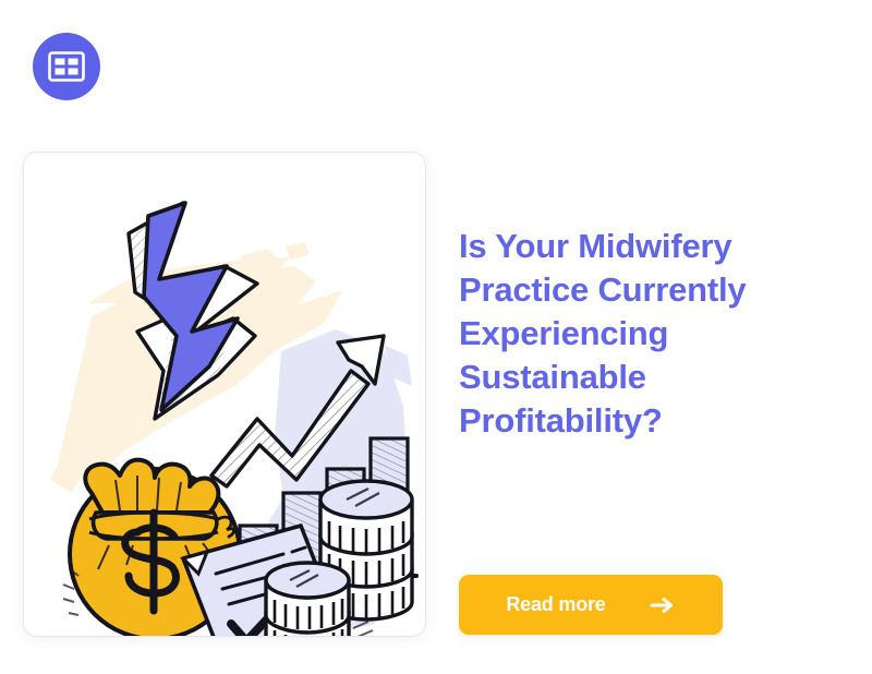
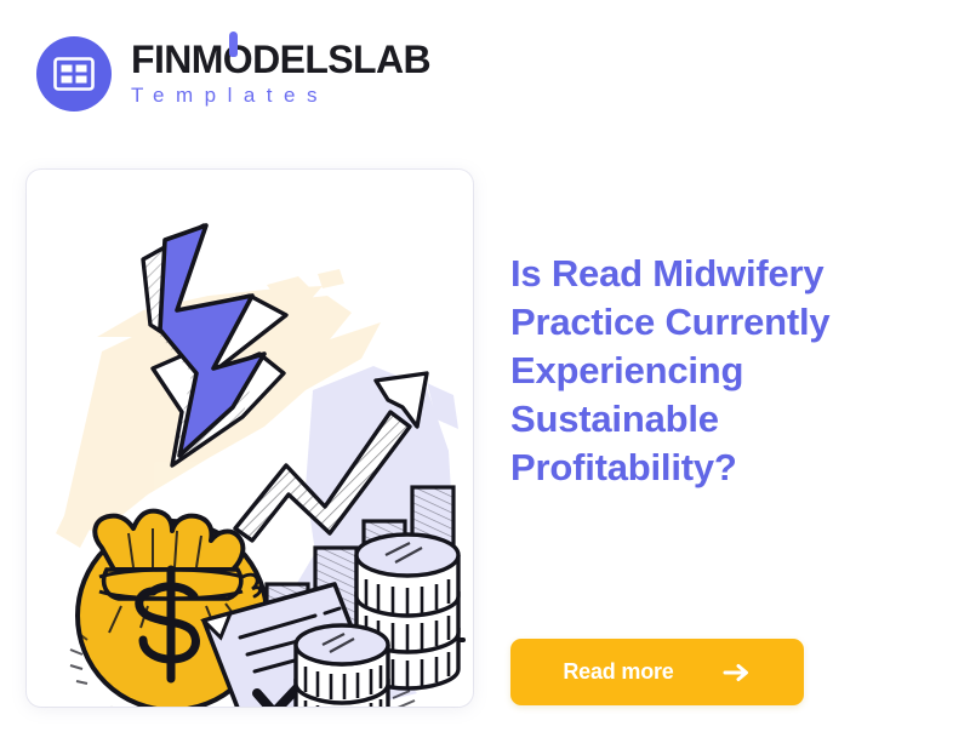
+ FINMODELSLAB
+ Templates
- Is Your Midwifery Practice Currently Experiencing Sustainable Profitability?
+ Is Read Midwifery Practice Currently Experiencing Sustainable Profitability?
  Read more
